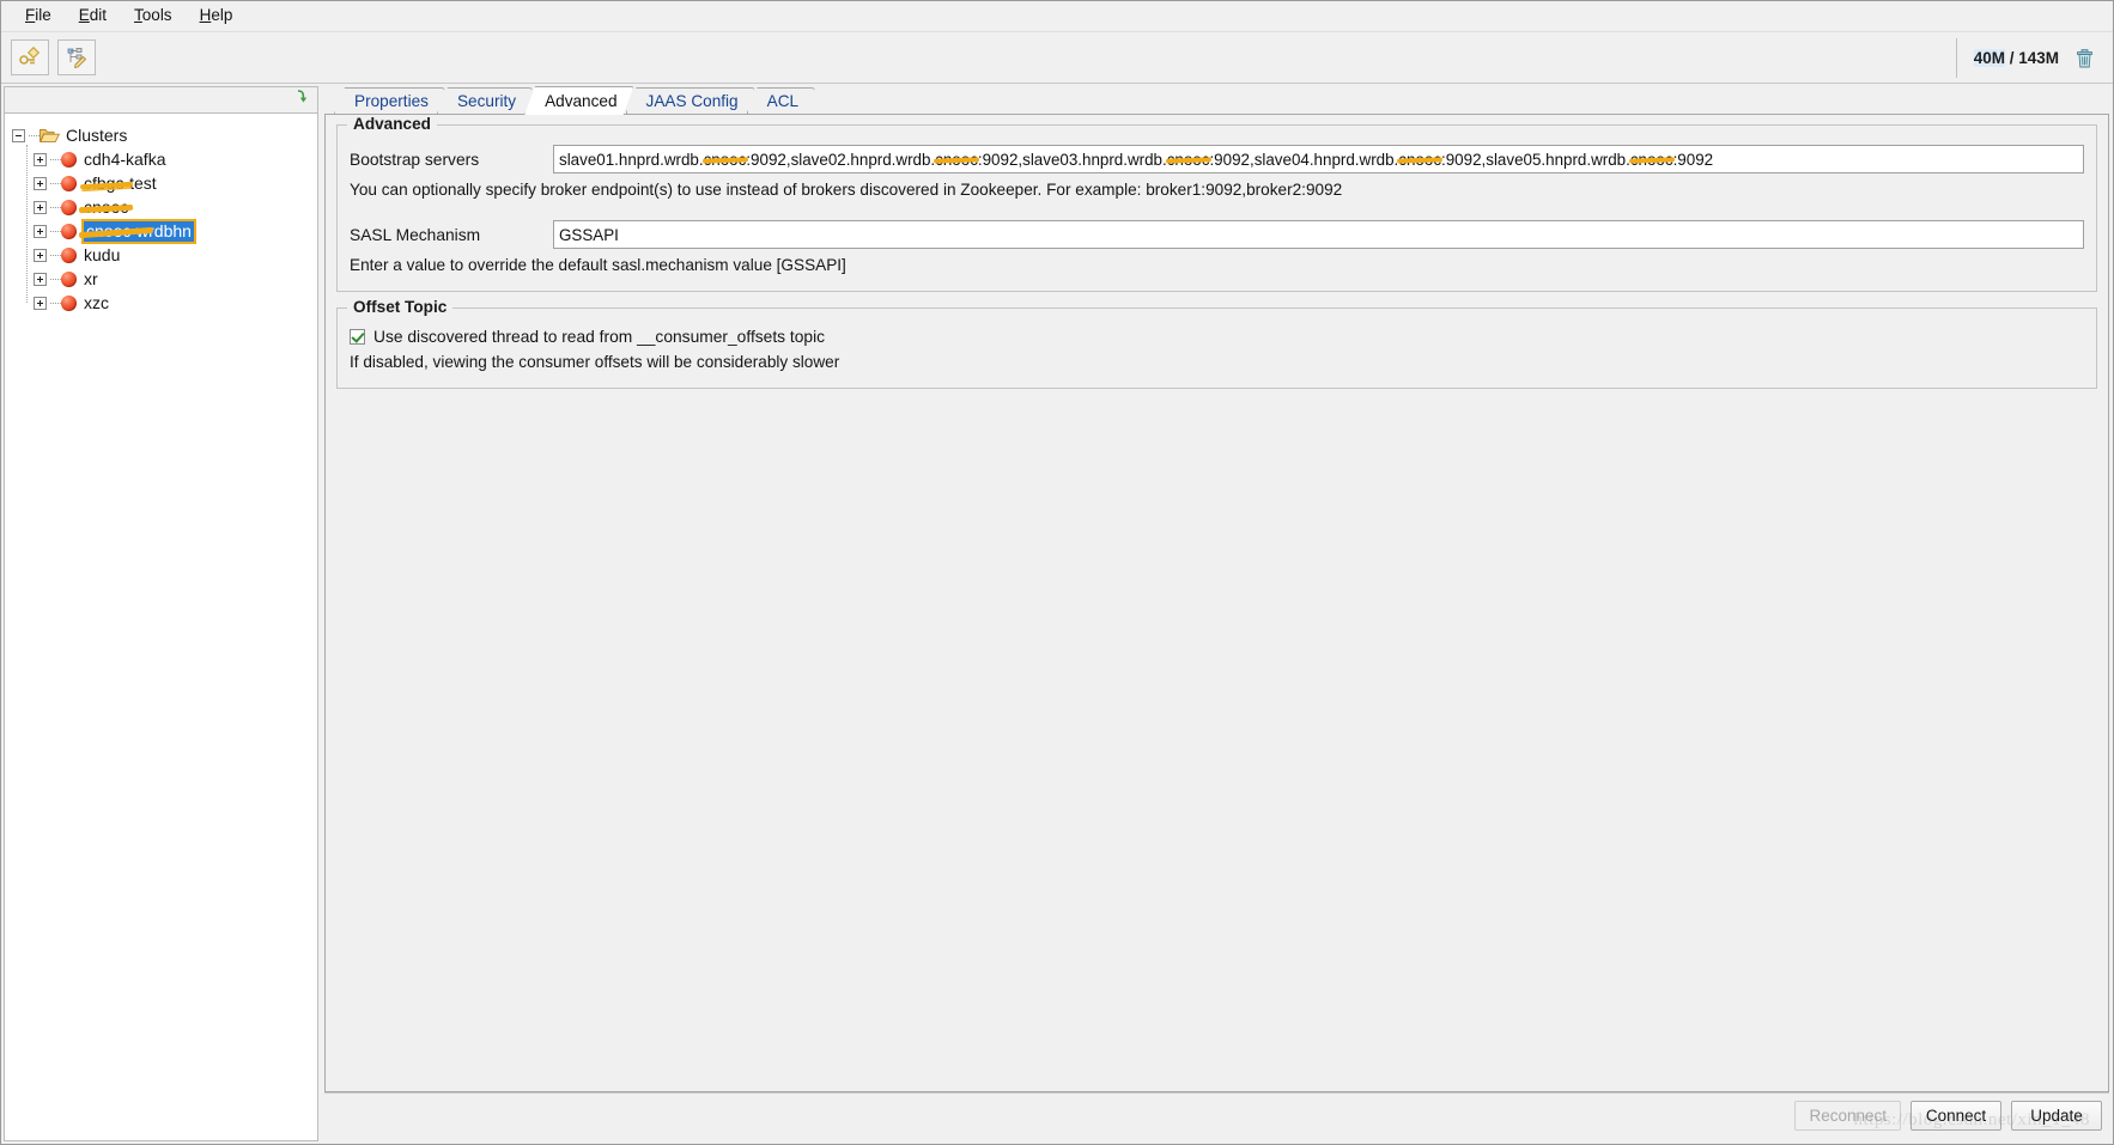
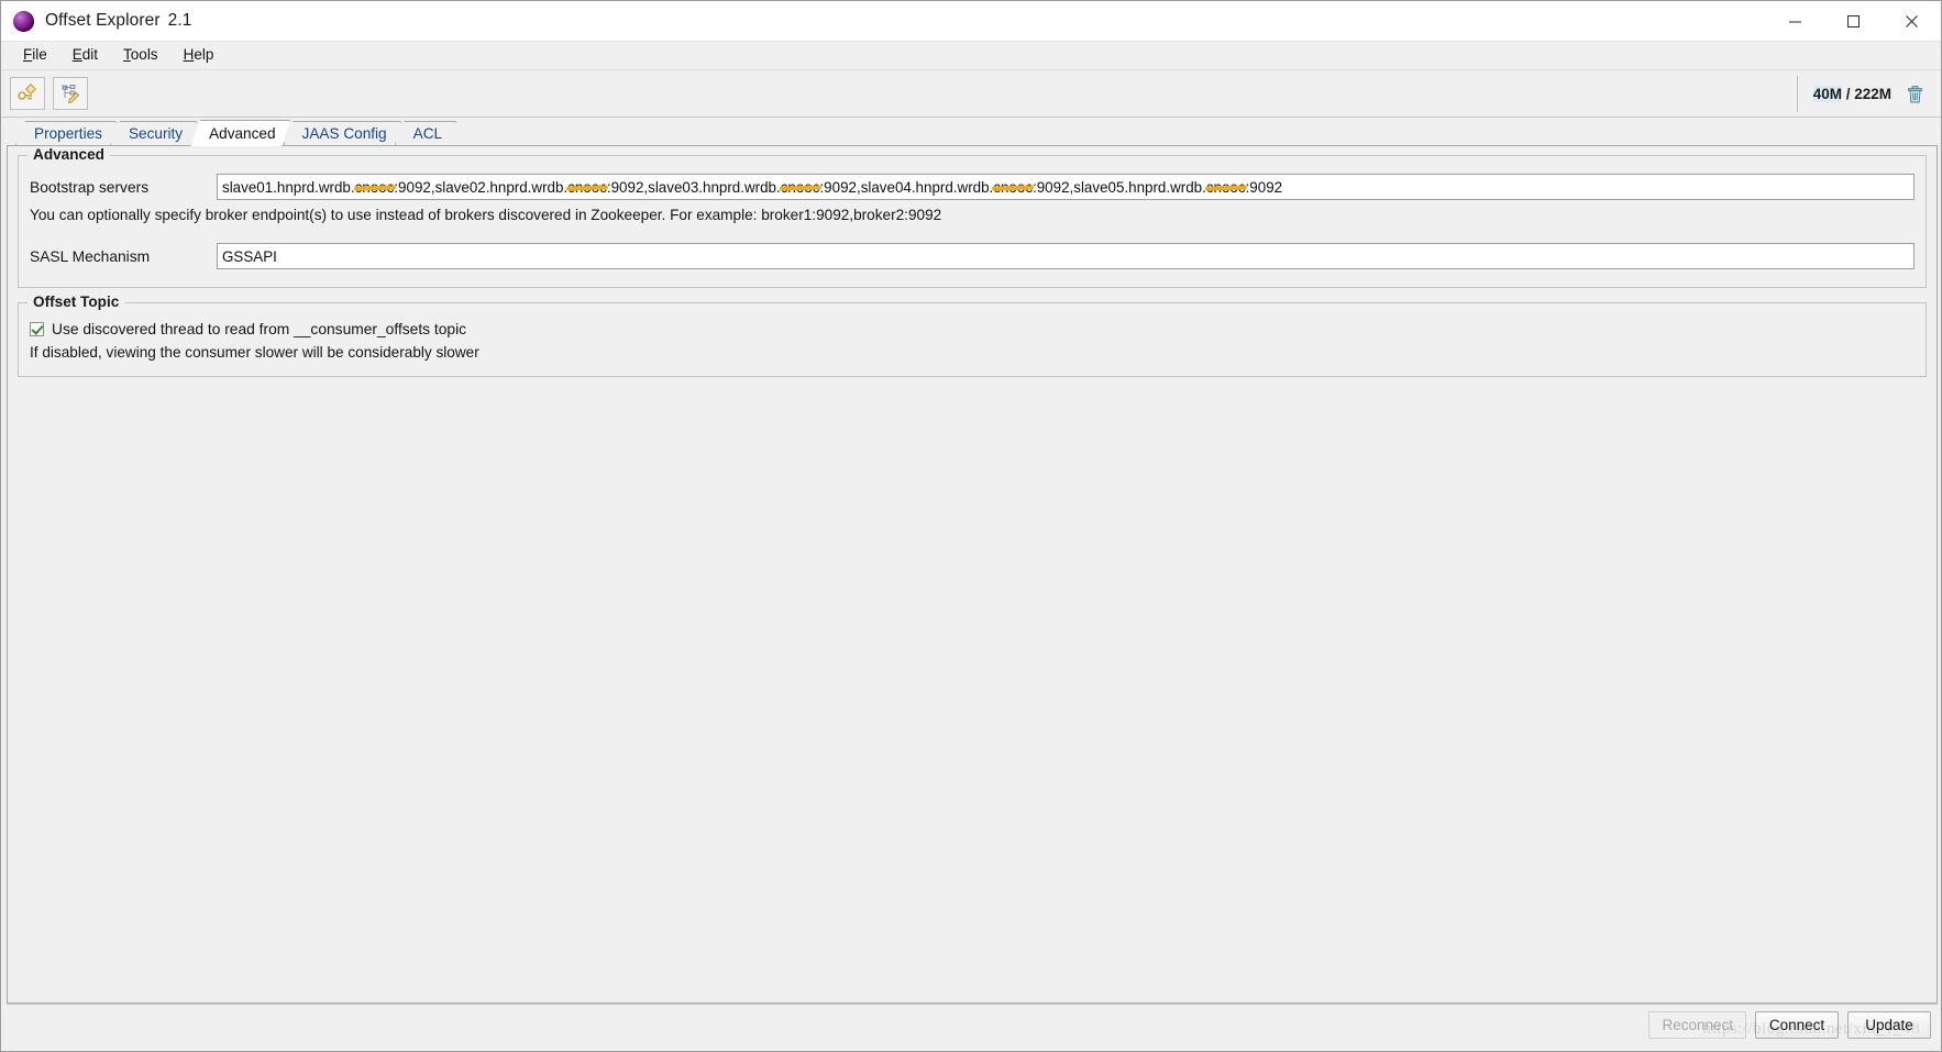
+ Offset Explorer 2.1
  File
  Edit
  Tools
  Help
- 40M / 143M
+ 40M / 222M
- Clusters
- cdh4-kafka
- cfbgc-test
- cnooc
- cnooc-wrdbhn
- kudu
- xr
- xzc
  Properties
  Security
  Advanced
  JAAS Config
  ACL
  Advanced
  Bootstrap servers
  slave01.hnprd.wrdb.cnooc:9092,
  slave02.hnprd.wrdb cnooc:9092,
  slave03.hnprd.wrdb.cnooc:9092,
  slave04.hnprd.wrdb cnooc:9092,
  slave05.hnprd.wrdb.cnooc:9092
  You can optionally specify broker endpoint(s) to use instead of brokers discovered in Zookeeper. For example: broker1:9092,broker2:9092
  SASL Mechanism
  GSSAPI
- Enter a value to override the default sasl.mechanism value [GSSAPI]
  Offset Topic
  Use discovered thread to read from __consumer_offsets topic
- If disabled, viewing the consumer offsets will be considerably slower
+ If disabled, viewing the consumer slower will be considerably slower
  https://blog.csdn.net/xin_1_48
  Reconnect
  Connect
  Update
